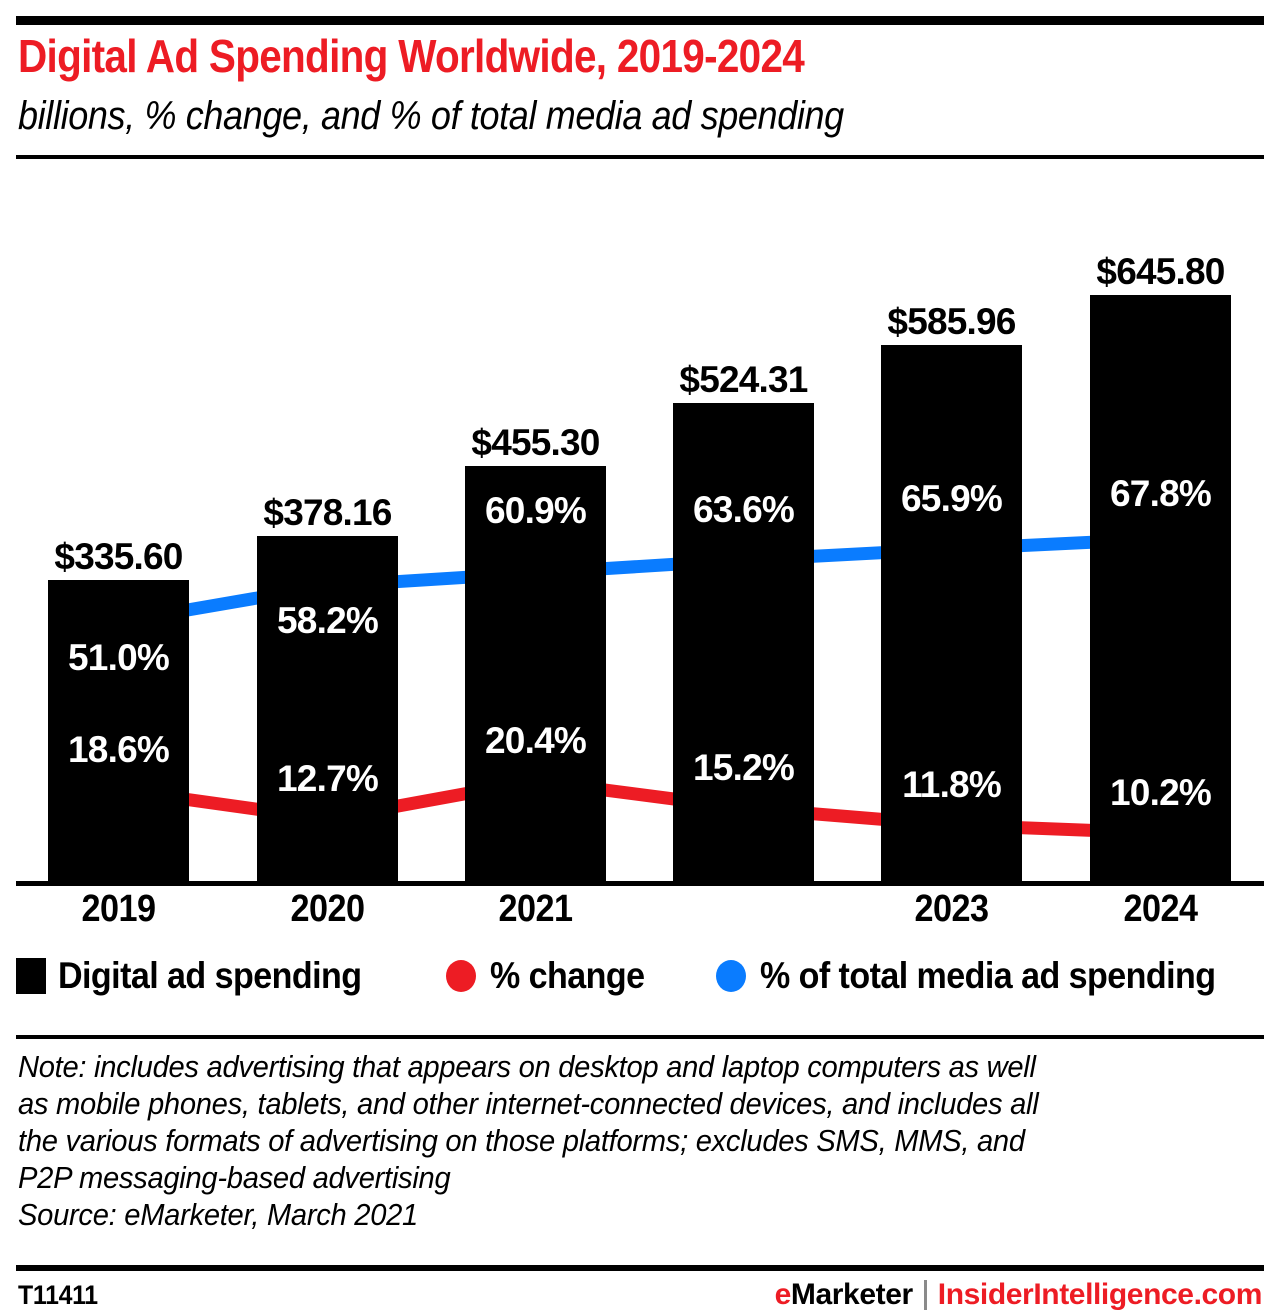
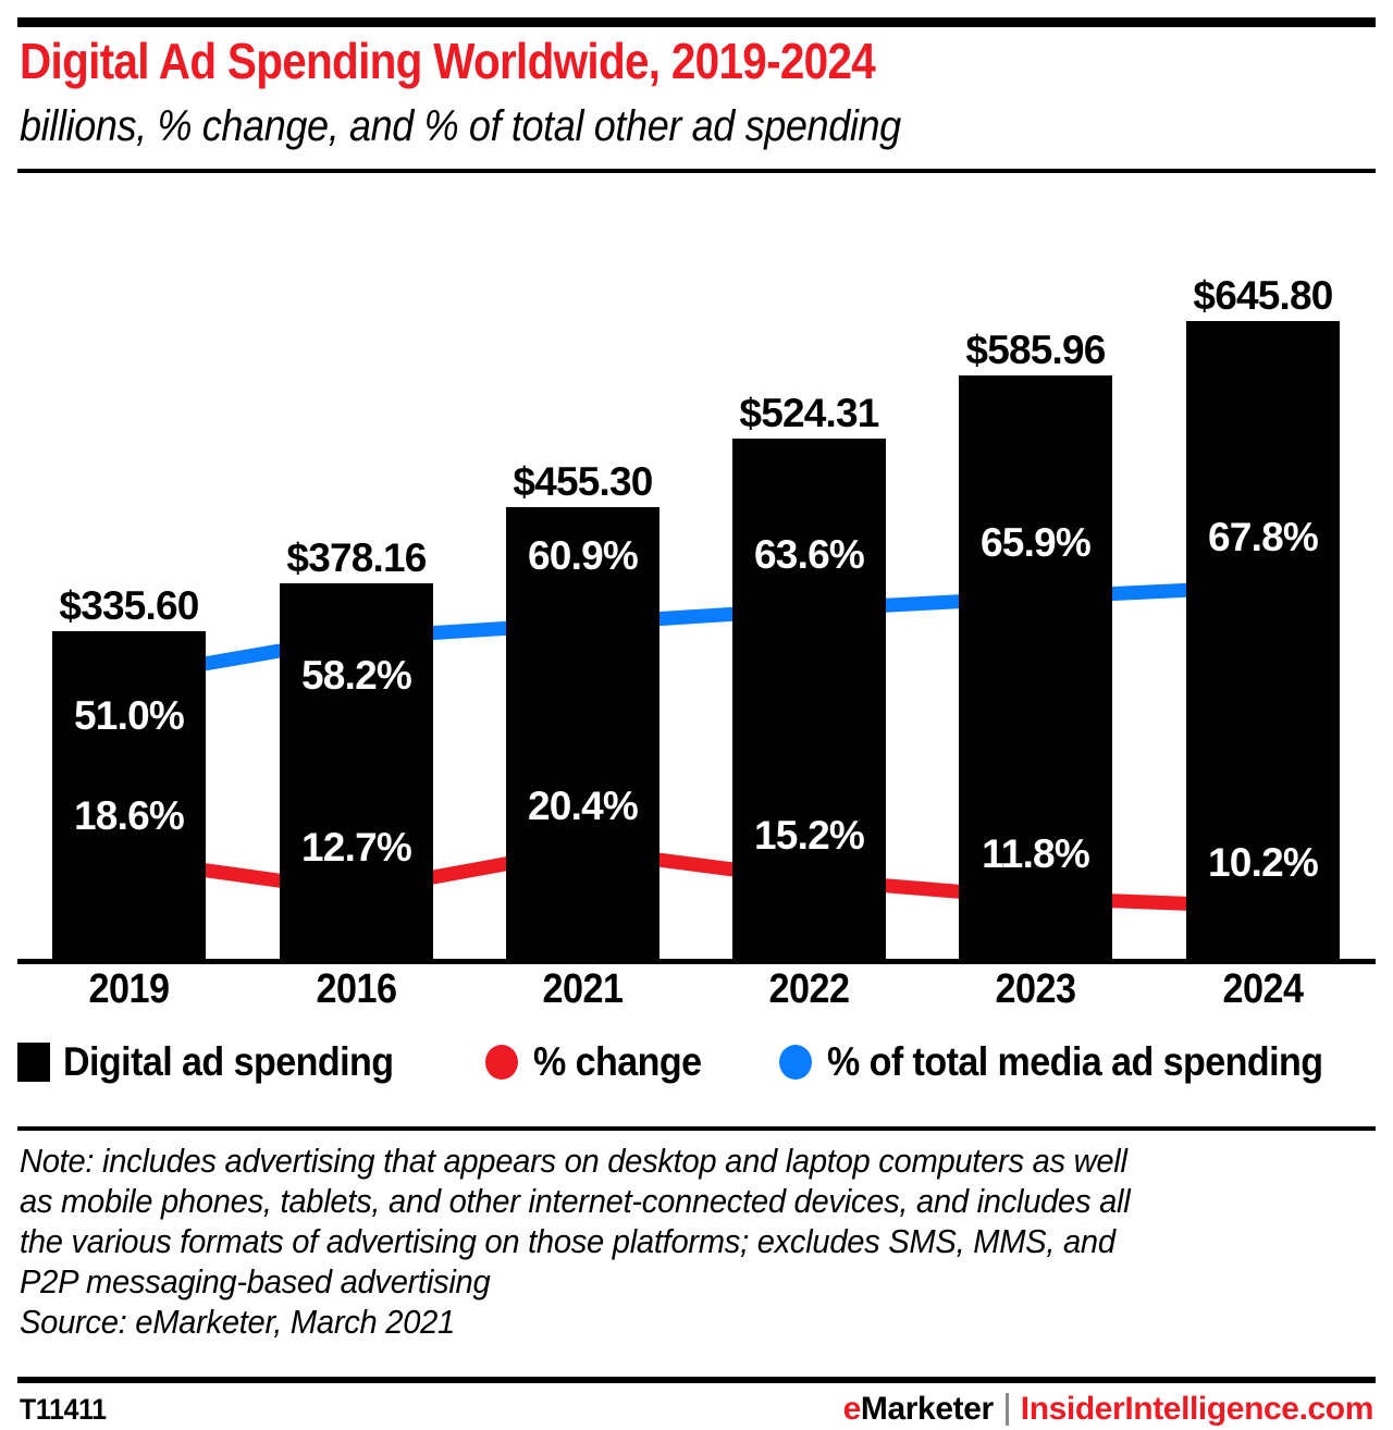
  Digital Ad Spending Worldwide, 2019-2024
- billions, % change, and % of total media ad spending
+ billions, % change, and % of total other ad spending
  $335.60
  $378.16
  $455.30
  $524.31
  $585.96
  $645.80
  51.0%
  58.2%
  60.9%
  63.6%
  65.9%
  67.8%
  18.6%
  12.7%
  20.4%
  15.2%
  11.8%
  10.2%
  2019
- 2020
+ 2016
  2021
+ 2022
  2023
  2024
  Digital ad spending
  % change
  % of total media ad spending
  Note: includes advertising that appears on desktop and laptop computers as well
  as mobile phones, tablets, and other internet-connected devices, and includes all
  the various formats of advertising on those platforms; excludes SMS, MMS, and
  P2P messaging-based advertising
  Source: eMarketer, March 2021
  T11411
  eMarketer
  InsiderIntelligence.com
